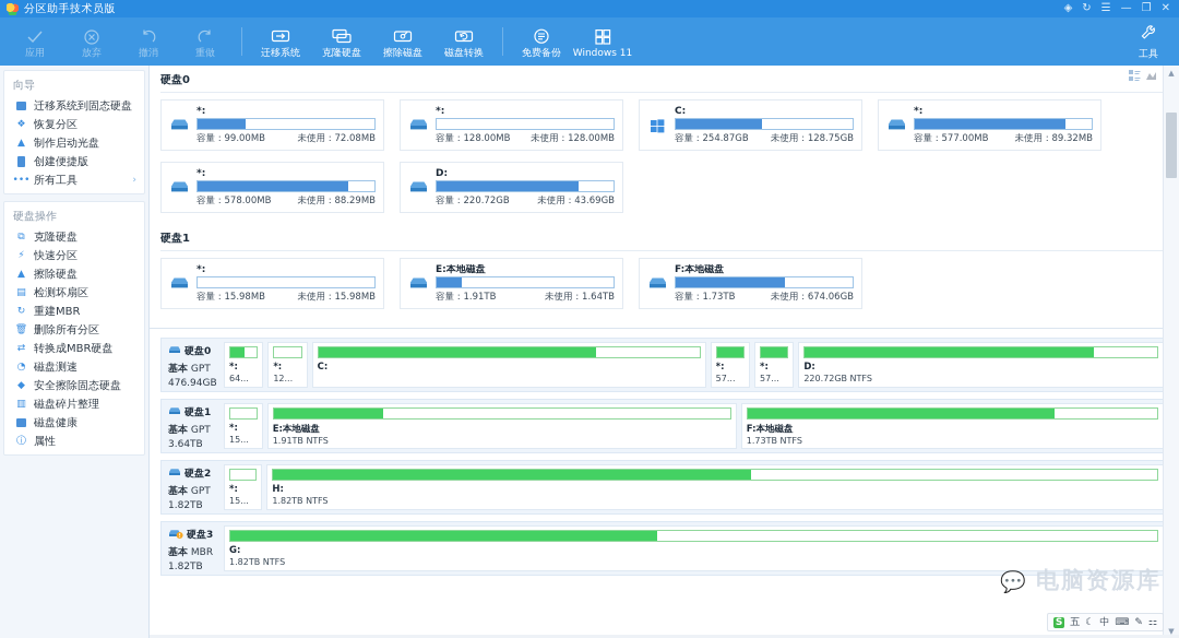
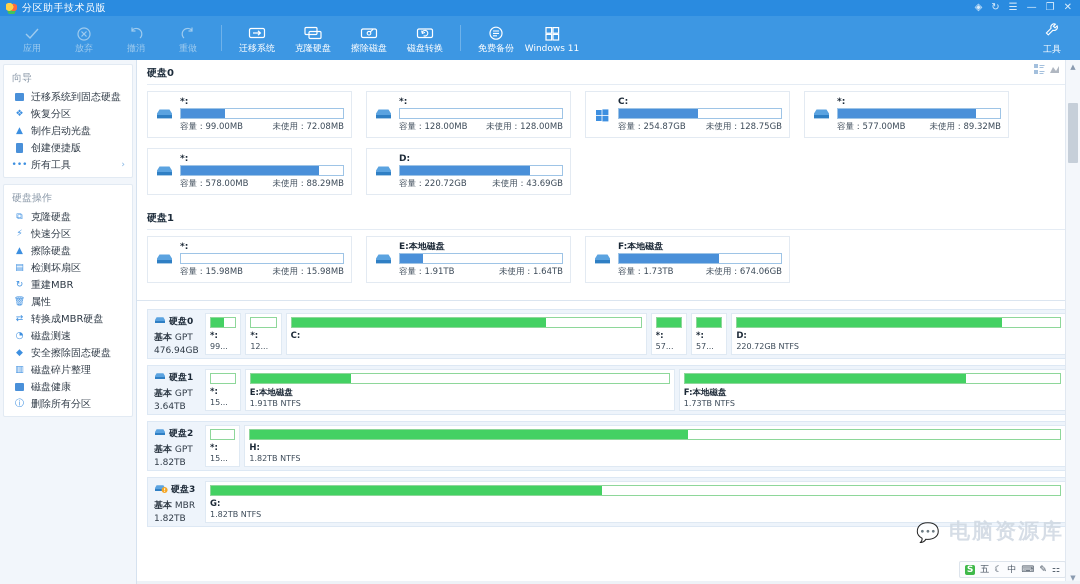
  分区助手技术员版
  ◈
  ↻
  ☰
  —
  ❐
  ✕
  应用
  放弃
  撤消
  重做
  迁移系统
  克隆硬盘
  擦除磁盘
  磁盘转换
  免费备份
  Windows 11
  工具
  向导
  迁移系统到固态硬盘
  ❖
  恢复分区
  ▲
  制作启动光盘
  创建便捷版
  •••
  所有工具
  ›
  硬盘操作
  ⧉
  克隆硬盘
  ⚡
  快速分区
  ▲
  擦除硬盘
  ▤
  检测坏扇区
  ↻
  重建MBR
  🗑
- 删除所有分区
+ 属性
  ⇄
  转换成MBR硬盘
  ◔
  磁盘测速
  ◆
  安全擦除固态硬盘
  ▥
  磁盘碎片整理
  磁盘健康
  ⓘ
- 属性
+ 删除所有分区
  硬盘0
  *:
  容量：99.00MB
  未使用：72.08MB
  *:
  容量：128.00MB
  未使用：128.00MB
  C:
  容量：254.87GB
  未使用：128.75GB
  *:
  容量：577.00MB
  未使用：89.32MB
  *:
  容量：578.00MB
  未使用：88.29MB
  D:
  容量：220.72GB
  未使用：43.69GB
  硬盘1
  *:
  容量：15.98MB
  未使用：15.98MB
  E:本地磁盘
  容量：1.91TB
  未使用：1.64TB
  F:本地磁盘
  容量：1.73TB
  未使用：674.06GB
  硬盘0
  基本 GPT
  476.94GB
  *:
- 64...
+ 99...
  *:
  12...
  C:
  *:
  57...
  *:
  57...
  D:
  220.72GB NTFS
  硬盘1
  基本 GPT
  3.64TB
  *:
  15...
  E:本地磁盘
  1.91TB NTFS
  F:本地磁盘
  1.73TB NTFS
  硬盘2
  基本 GPT
  1.82TB
  *:
  15...
  H:
  1.82TB NTFS
  硬盘3
  基本 MBR
  1.82TB
  G:
  1.82TB NTFS
  ▲
  ▼
  💬
  电脑资源库
  S
  五
  ☾
  中
  ⌨
  ✎
  ⚏
